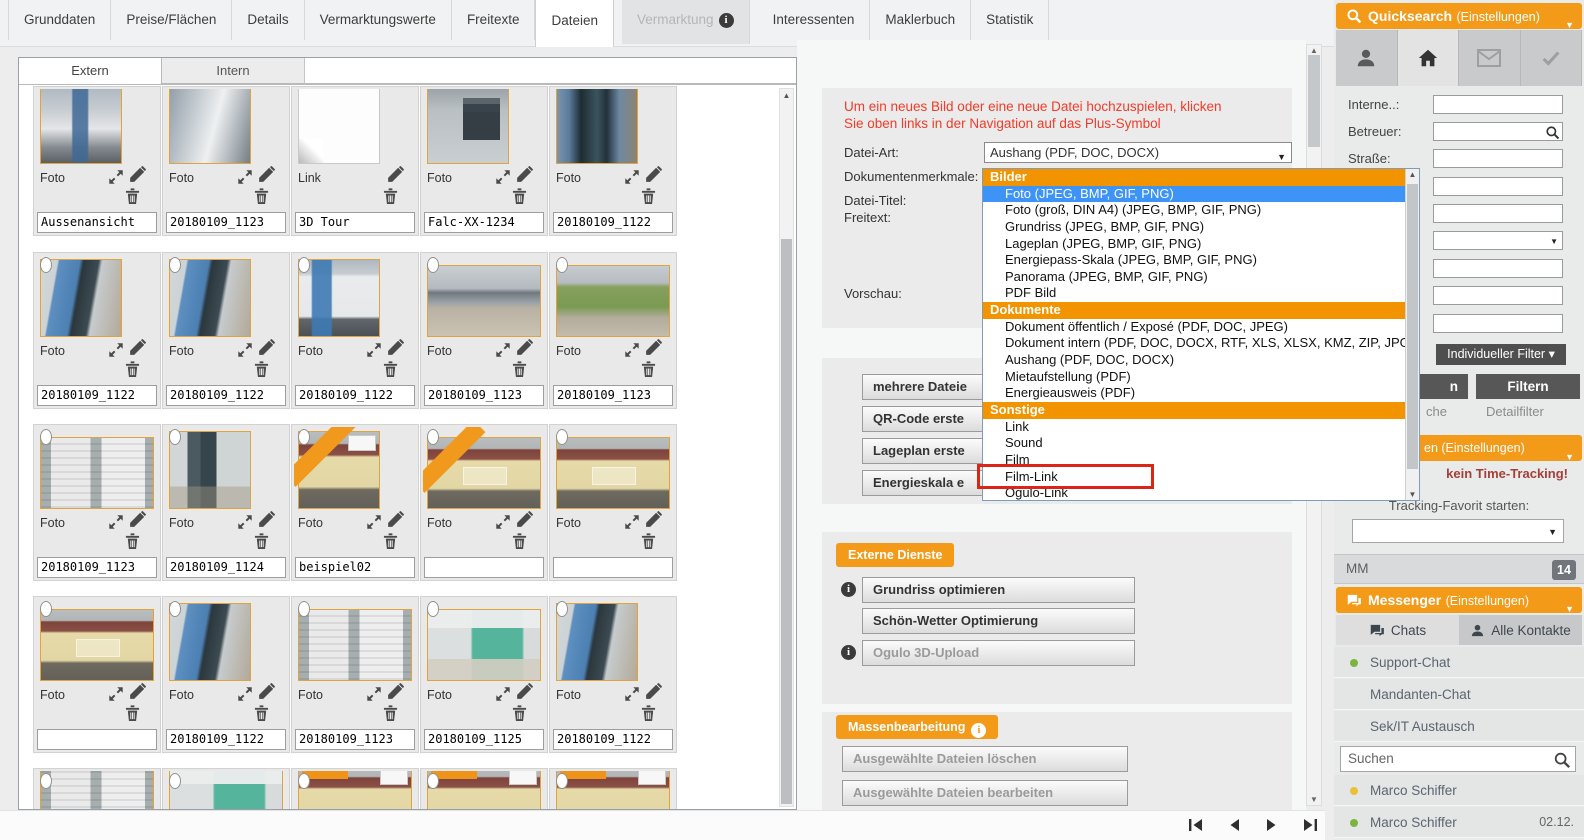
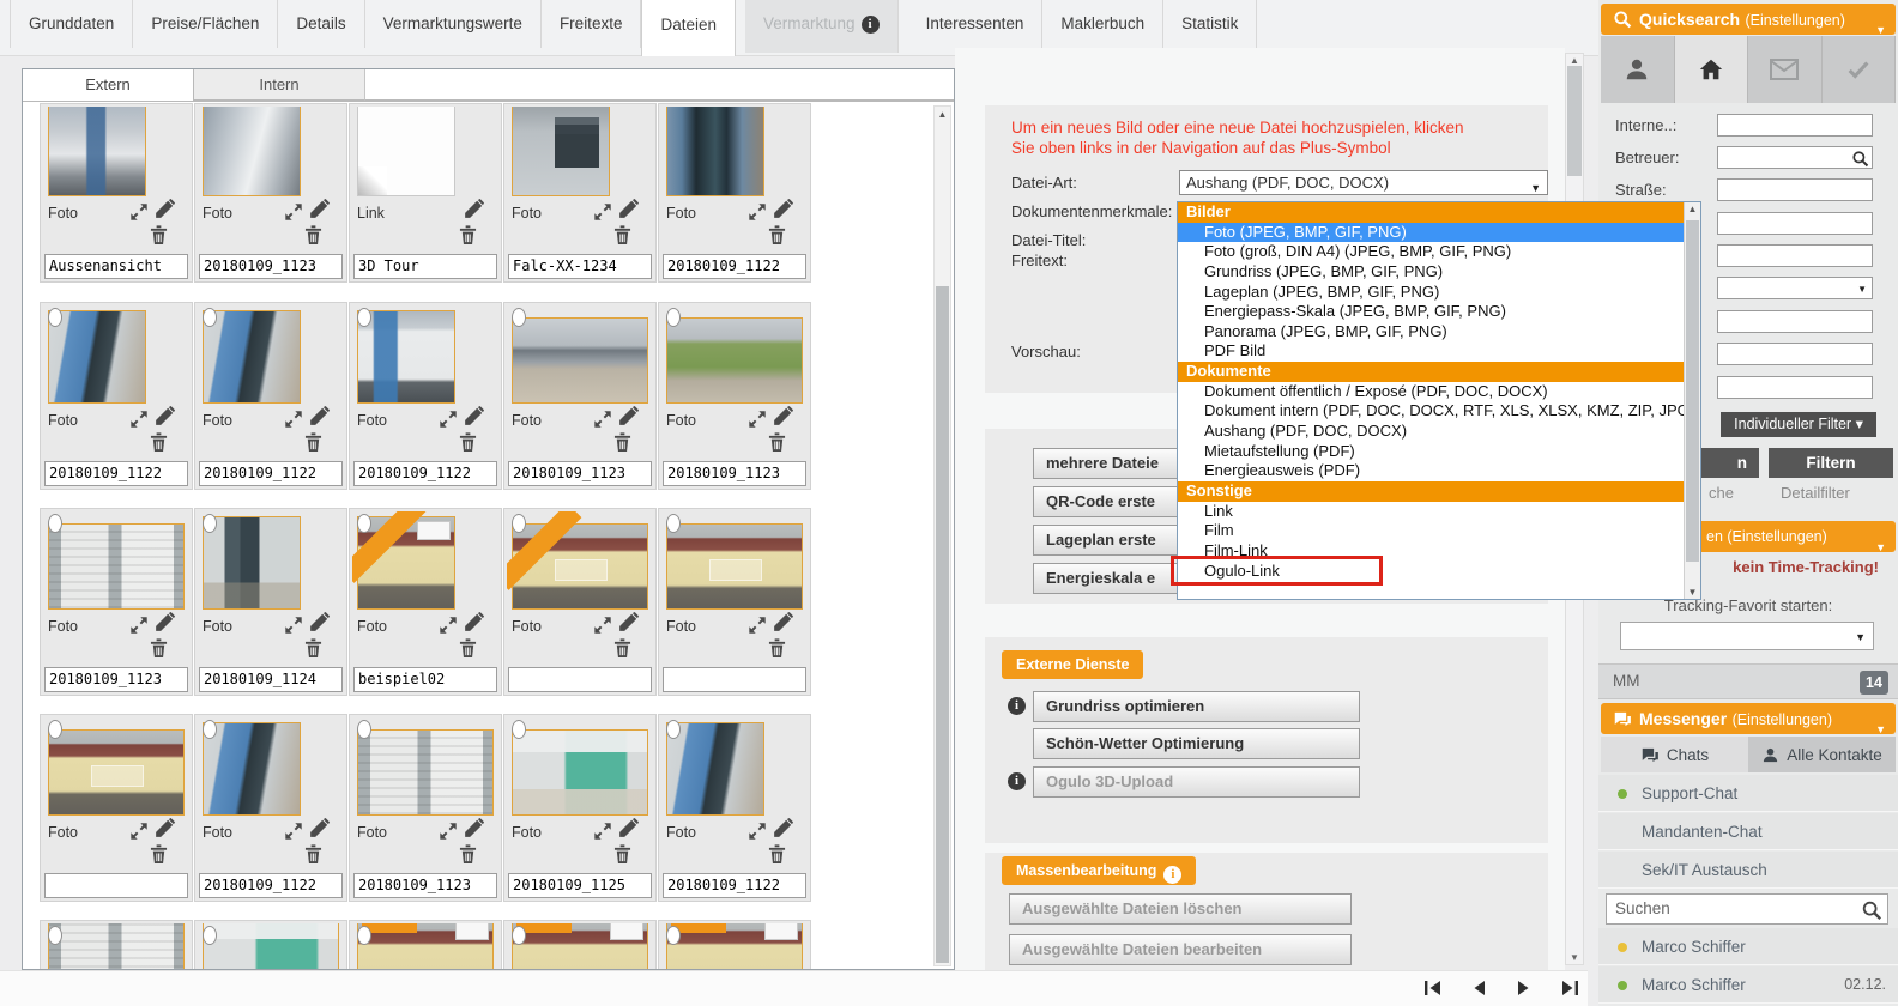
  Grunddaten
  Preise/Flächen
  Details
  Vermarktungswerte
  Freitexte
  Dateien
  Vermarktung
  Interessenten
  Maklerbuch
  Statistik
  Extern
  Intern
  Foto
  Aussenansicht
  Foto
  20180109_1123
  Link
  3D Tour
  Foto
  Falc-XX-1234
  Foto
  20180109_1122
  Foto
  20180109_1122
  Foto
  20180109_1122
  Foto
  20180109_1122
  Foto
  20180109_1123
  Foto
  20180109_1123
  Foto
  20180109_1123
  Foto
  20180109_1124
  Foto
  beispiel02
  Foto
  Foto
  Foto
  Foto
  20180109_1122
  Foto
  20180109_1123
  Foto
  20180109_1125
  Foto
  20180109_1122
  ▲
  Um ein neues Bild oder eine neue Datei hochzuspielen, klicken Sie oben links in der Navigation auf das Plus-Symbol
  Datei-Art:
  Aushang (PDF, DOC, DOCX)
  ▼
  Dokumentenmerkmale:
  Datei-Titel:
  Freitext:
  Vorschau:
  mehrere Dateie
  QR-Code erste
  Lageplan erste
  Energieskala e
  Externe Dienste
  Grundriss optimieren
  Schön-Wetter Optimierung
  Ogulo 3D-Upload
  Massenbearbeitung
  Ausgewählte Dateien löschen
  Ausgewählte Dateien bearbeiten
  ▲
  ▼
  Quicksearch (Einstellungen)
  ▼
  Interne..:
  Betreuer:
  Straße:
  ▼
  Individueller Filter ▾
  n
  Filtern
  che
  Detailfilter
  en (Einstellungen)
  ▼
  kein Time-Tracking!
  Tracking-Favorit starten:
  ▼
  MM
  14
  Messenger (Einstellungen)
  ▼
  Chats
  Alle Kontakte
  Support-Chat
  Mandanten-Chat
  Sek/IT Austausch
  Suchen
  Marco Schiffer
  Marco Schiffer
  02.12.
  Bilder
  Foto (JPEG, BMP, GIF, PNG)
  Foto (groß, DIN A4) (JPEG, BMP, GIF, PNG)
  Grundriss (JPEG, BMP, GIF, PNG)
  Lageplan (JPEG, BMP, GIF, PNG)
  Energiepass-Skala (JPEG, BMP, GIF, PNG)
  Panorama (JPEG, BMP, GIF, PNG)
  PDF Bild
  Dokumente
- Dokument öffentlich / Exposé (PDF, DOC, JPEG)
+ Dokument öffentlich / Exposé (PDF, DOC, DOCX)
  Dokument intern (PDF, DOC, DOCX, RTF, XLS, XLSX, KMZ, ZIP, JP
  Aushang (PDF, DOC, DOCX)
  Mietaufstellung (PDF)
  Energieausweis (PDF)
  Sonstige
  Link
- Sound
  Film
  Film-Link
  Ogulo-Link
  ▲
  ▼
